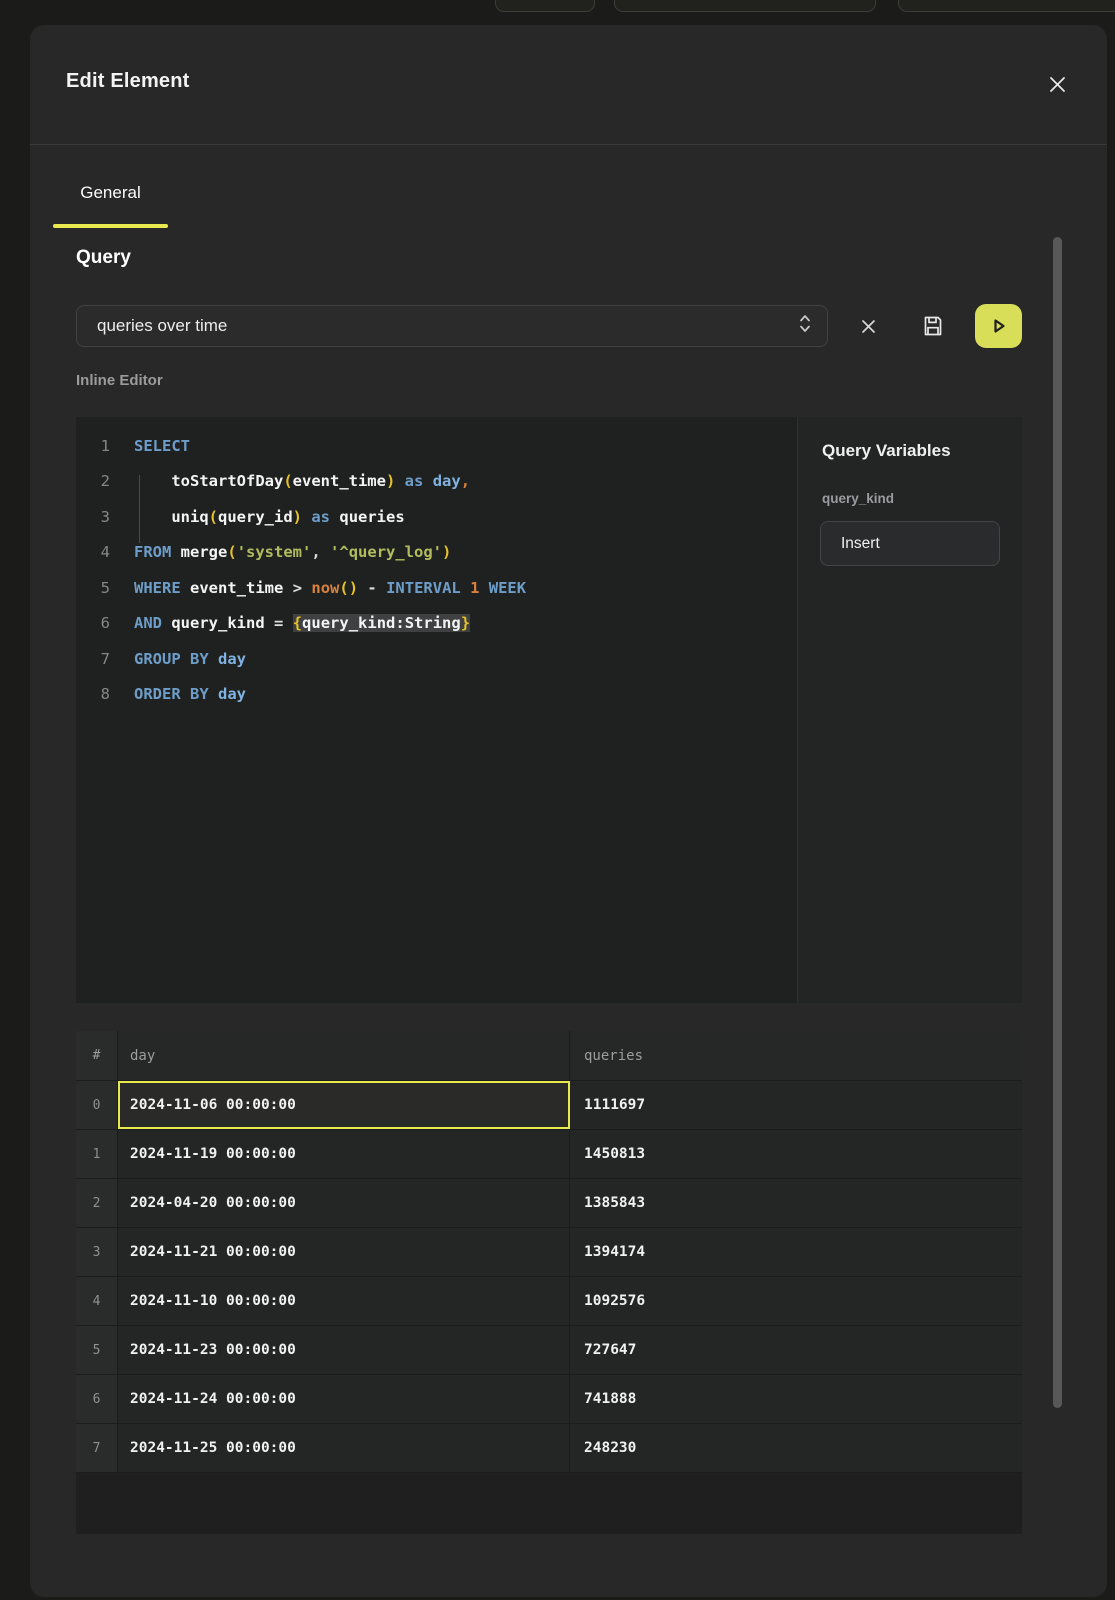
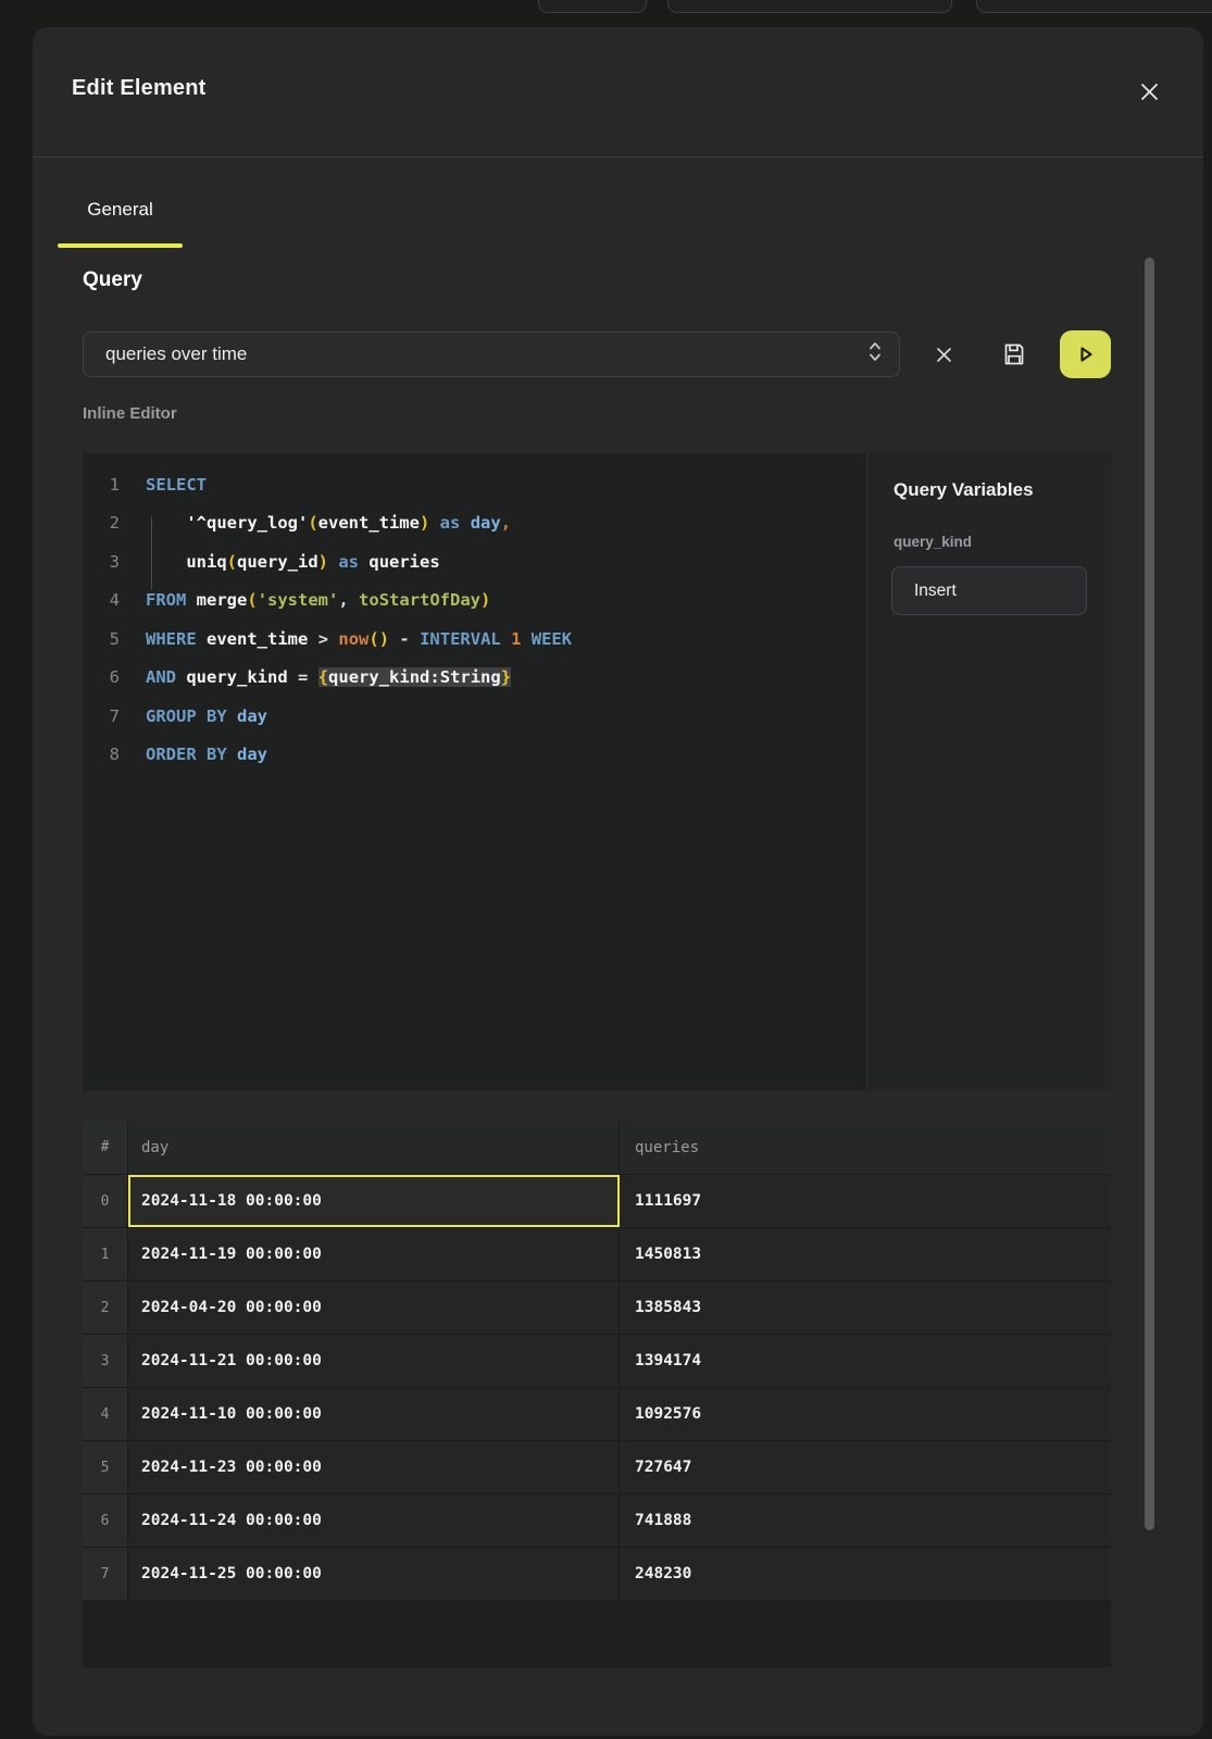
  Edit Element
  General
  Query
  queries over time
  Inline Editor
  1
  SELECT
  2
- toStartOfDay
+ '^query_log'
  (
  event_time
  )
  as
  day
  ,
  3
  uniq
  (
  query_id
  )
  as
  queries
  4
  FROM
  merge
  (
  'system'
  ,
- '^query_log'
+ toStartOfDay
  )
  5
  WHERE
  event_time
  >
  now
  ()
  -
  INTERVAL
  1
  WEEK
  6
  AND
  query_kind
  =
  {
  query_kind:String
  }
  7
  GROUP BY
  day
  8
  ORDER BY
  day
  Query Variables
  query_kind
  Insert
  #
  day
  queries
  0
- 2024-11-06 00:00:00
+ 2024-11-18 00:00:00
  1111697
  1
  2024-11-19 00:00:00
  1450813
  2
  2024-04-20 00:00:00
  1385843
  3
  2024-11-21 00:00:00
  1394174
  4
  2024-11-10 00:00:00
  1092576
  5
  2024-11-23 00:00:00
  727647
  6
  2024-11-24 00:00:00
  741888
  7
  2024-11-25 00:00:00
  248230
